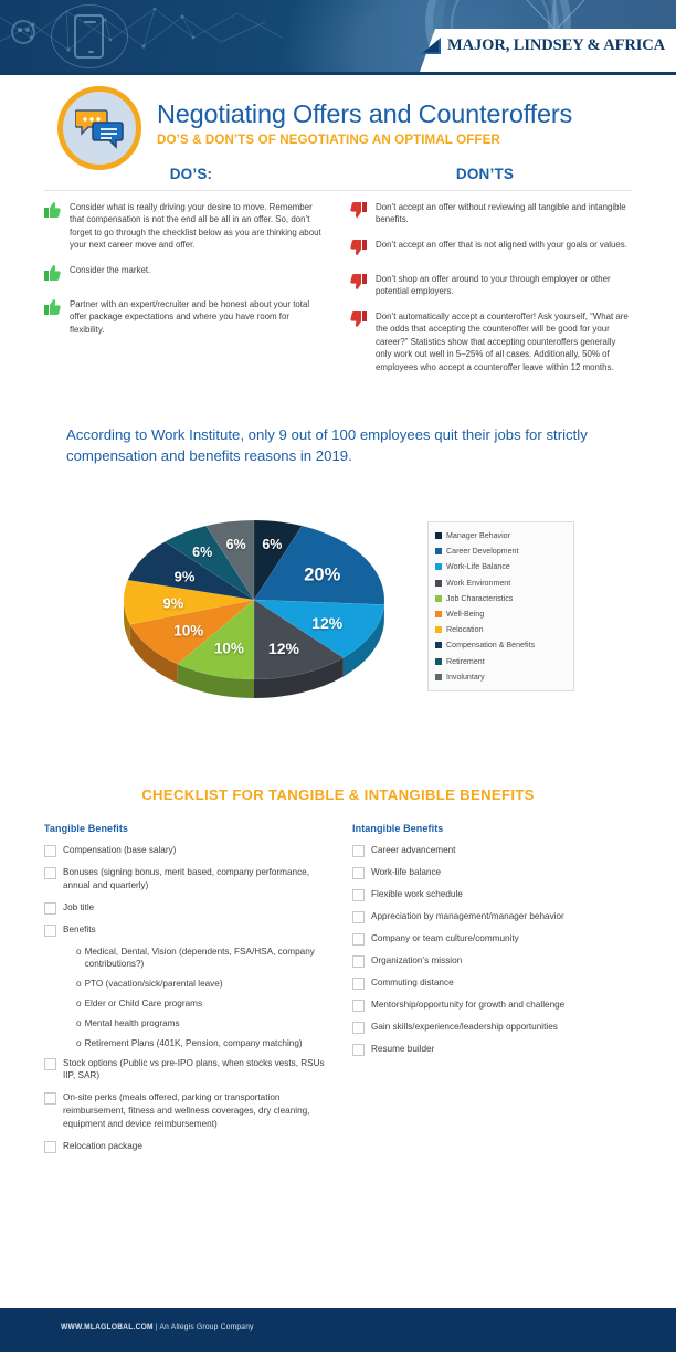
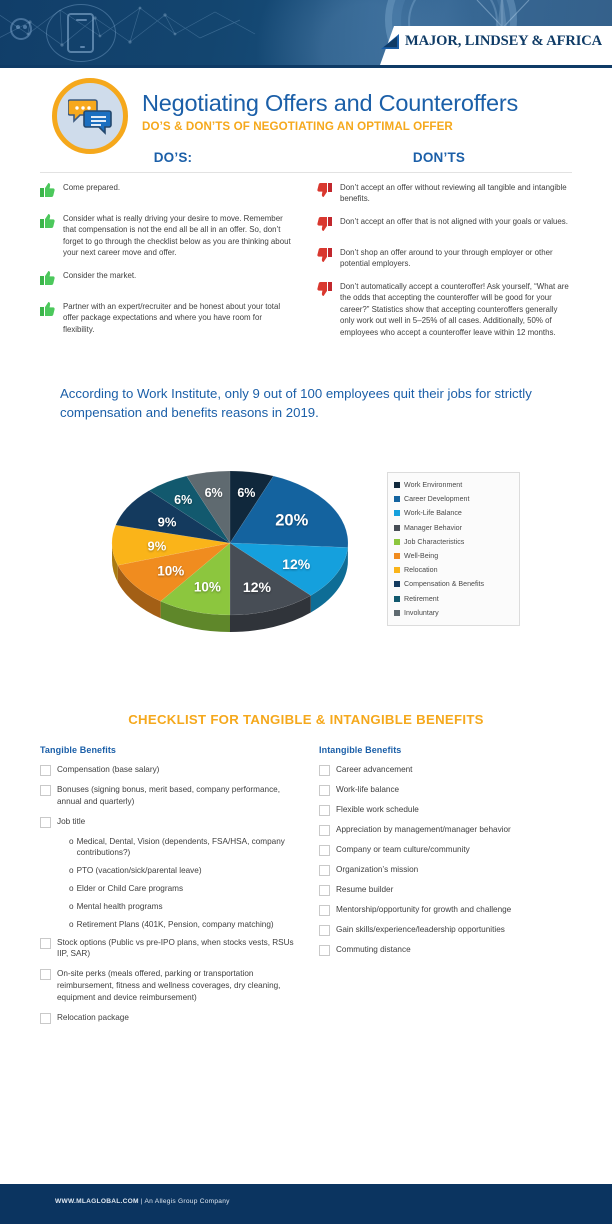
  MAJOR, LINDSEY & AFRICA
  Negotiating Offers and Counteroffers
  DO’S & DON’TS OF NEGOTIATING AN OPTIMAL OFFER
  DO’S:
  DON’TS
+ Come prepared.
  Consider what is really driving your desire to move. Remember that compensation is not the end all be all in an offer. So, don’t forget to go through the checklist below as you are thinking about your next career move and offer.
  Consider the market.
  Partner with an expert/recruiter and be honest about your total offer package expectations and where you have room for flexibility.
  Don’t accept an offer without reviewing all tangible and intangible benefits.
  Don’t accept an offer that is not aligned with your goals or values.
  Don’t shop an offer around to your through employer or other potential employers.
  Don’t automatically accept a counteroffer! Ask yourself, “What are the odds that accepting the counteroffer will be good for your career?” Statistics show that accepting counteroffers generally only work out well in 5–25% of all cases. Additionally, 50% of employees who accept a counteroffer leave within 12 months.
  According to Work Institute, only 9 out of 100 employees quit their jobs for strictly compensation and benefits reasons in 2019.
  6%
  20%
  12%
  12%
  10%
  10%
  9%
  9%
  6%
  6%
- Manager Behavior
+ Work Environment
  Career Development
  Work-Life Balance
- Work Environment
+ Manager Behavior
  Job Characteristics
  Well-Being
  Relocation
  Compensation & Benefits
  Retirement
  Involuntary
  CHECKLIST FOR TANGIBLE & INTANGIBLE BENEFITS
  Tangible Benefits
  Compensation (base salary)
  Bonuses (signing bonus, merit based, company performance, annual and quarterly)
  Job title
- Benefits
  o
  Medical, Dental, Vision (dependents, FSA/HSA, company contributions?)
  o
  PTO (vacation/sick/parental leave)
  o
  Elder or Child Care programs
  o
  Mental health programs
  o
  Retirement Plans (401K, Pension, company matching)
  Stock options (Public vs pre-IPO plans, when stocks vests, RSUs IIP, SAR)
  On-site perks (meals offered, parking or transportation reimbursement, fitness and wellness coverages, dry cleaning, equipment and device reimbursement)
  Relocation package
  Intangible Benefits
  Career advancement
  Work-life balance
  Flexible work schedule
  Appreciation by management/manager behavior
  Company or team culture/community
  Organization’s mission
- Commuting distance
+ Resume builder
  Mentorship/opportunity for growth and challenge
  Gain skills/experience/leadership opportunities
- Resume builder
+ Commuting distance
